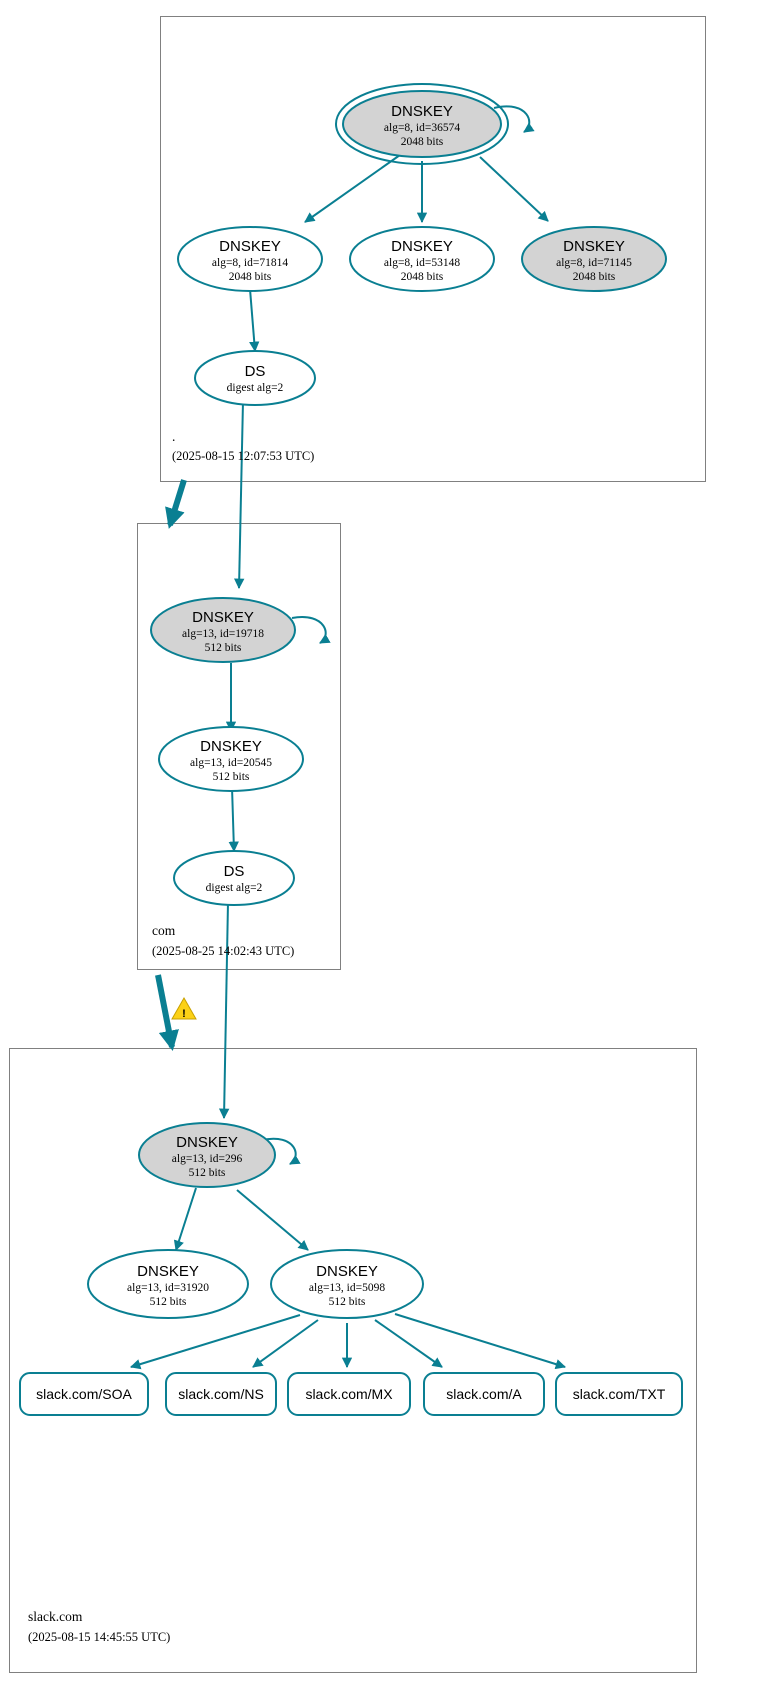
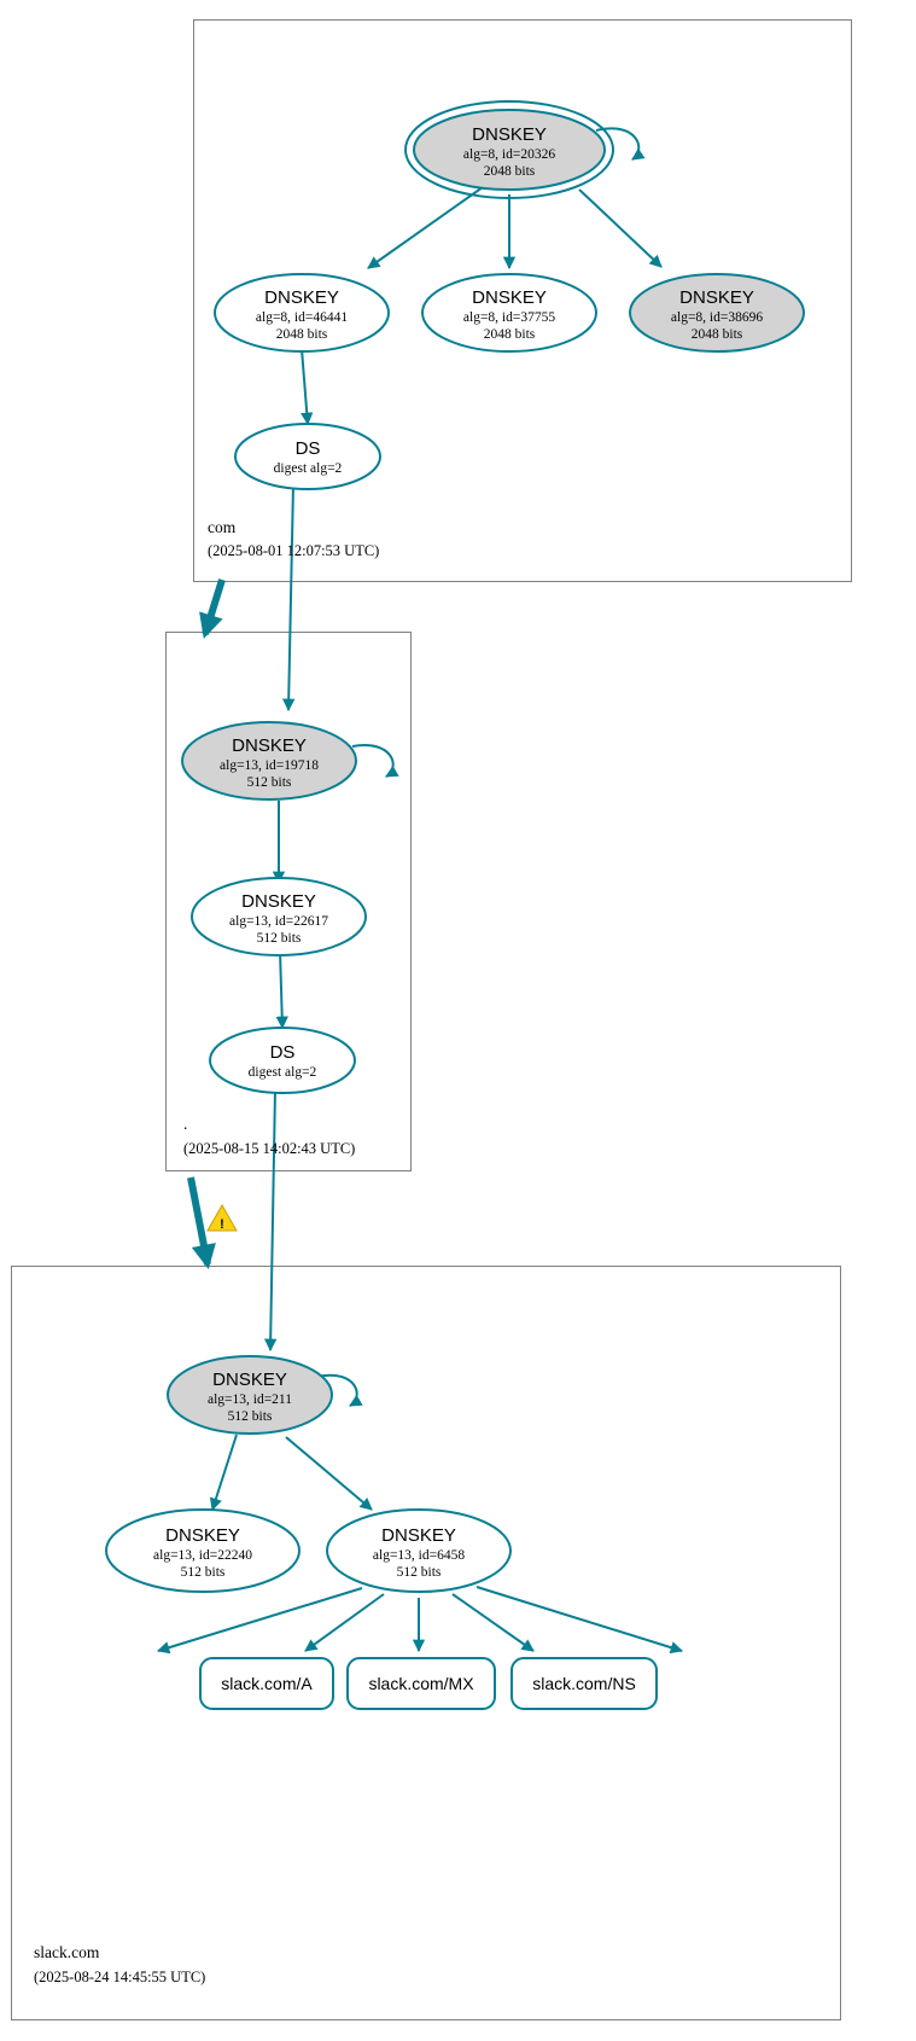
  !
  DNSKEY
- alg=8, id=36574
+ alg=8, id=20326
  2048 bits
  DNSKEY
- alg=8, id=71814
+ alg=8, id=46441
  2048 bits
  DNSKEY
- alg=8, id=53148
+ alg=8, id=37755
  2048 bits
  DNSKEY
- alg=8, id=71145
+ alg=8, id=38696
  2048 bits
  DS
  digest alg=2
- .
+ com
- (2025-08-15 12:07:53 UTC)
+ (2025-08-01 12:07:53 UTC)
  DNSKEY
  alg=13, id=19718
  512 bits
  DNSKEY
- alg=13, id=20545
+ alg=13, id=22617
  512 bits
  DS
  digest alg=2
- com
+ .
- (2025-08-25 14:02:43 UTC)
+ (2025-08-15 14:02:43 UTC)
  DNSKEY
- alg=13, id=296
+ alg=13, id=211
  512 bits
  DNSKEY
- alg=13, id=31920
+ alg=13, id=22240
  512 bits
  DNSKEY
- alg=13, id=5098
+ alg=13, id=6458
  512 bits
- slack.com/SOA
- slack.com/NS
+ slack.com/A
  slack.com/MX
- slack.com/A
+ slack.com/NS
- slack.com/TXT
  slack.com
- (2025-08-15 14:45:55 UTC)
+ (2025-08-24 14:45:55 UTC)
